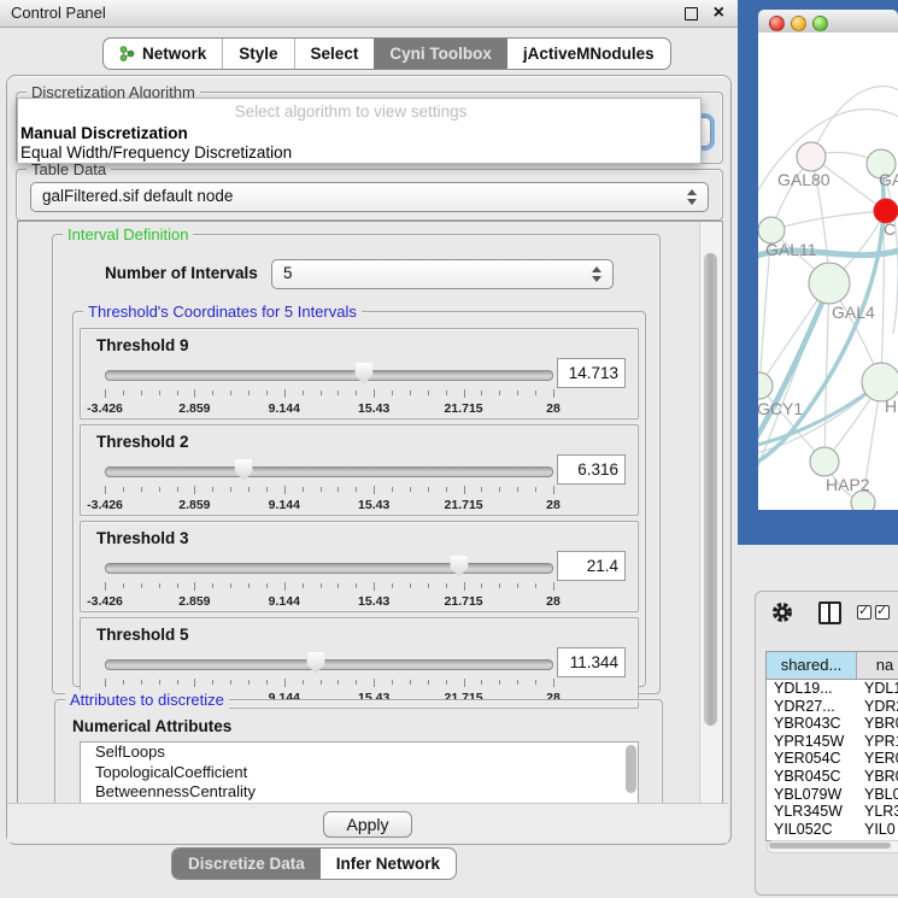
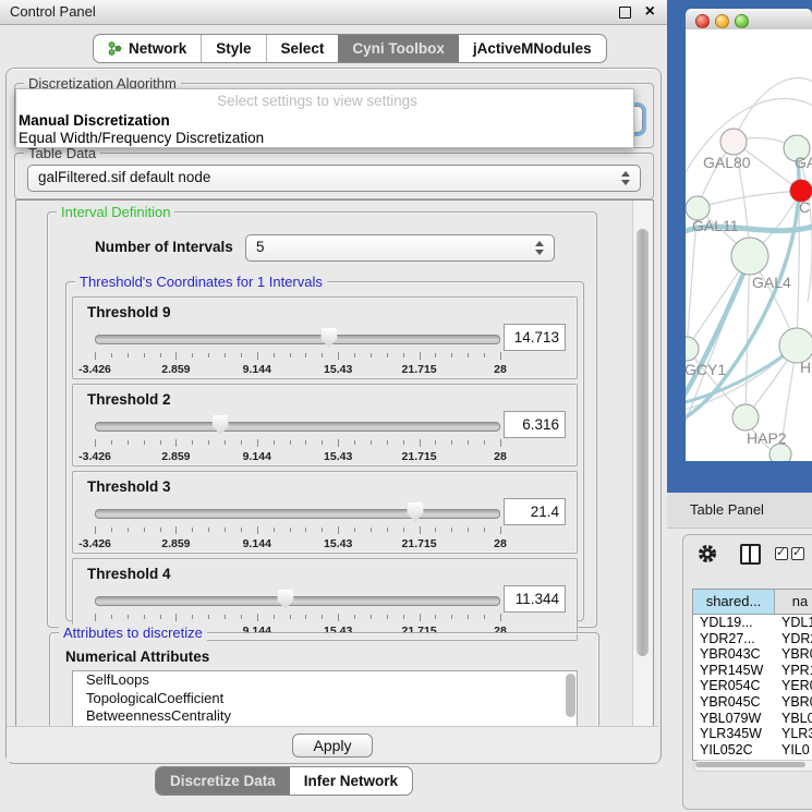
  Control Panel
  ×
  Network
  Style
  Select
  Cyni Toolbox
  jActiveMNodules
  Discretization Algorithm
- Select algorithm to view settings
+ Select settings to view settings
  Manual Discretization
  Equal Width/Frequency Discretization
  Table Data
  galFiltered.sif default node
  Interval Definition
  Number of Intervals
  5
- Threshold's Coordinates for 5 Intervals
+ Threshold's Coordinates for 1 Intervals
  Threshold 9
  -3.426
  2.859
  9.144
  15.43
  21.715
  28
  14.713
  Threshold 2
  -3.426
  2.859
  9.144
  15.43
  21.715
  28
  6.316
  Threshold 3
  -3.426
  2.859
  9.144
  15.43
  21.715
  28
  21.4
- Threshold 5
+ Threshold 4
  9.144
  15.43
  21.715
  28
  11.344
  Attributes to discretize
  Numerical Attributes
  SelfLoops
  TopologicalCoefficient
  BetweennessCentrality
  Apply
  Discretize Data
  Infer Network
  GAL80
  C
  GAL11
  GAL4
  GCY1
  H
  HAP2
+ Table Panel
  shared...
  na
  YDL19...
  YDL
  YDR27...
  YDR
  YBR043C
  YBR
  YPR145W
  YPR
  YER054C
  YER
  YBR045C
  YBR
  YBL079W
  YBL0
  YLR345W
  YLR
  YIL052C
  YIL0
